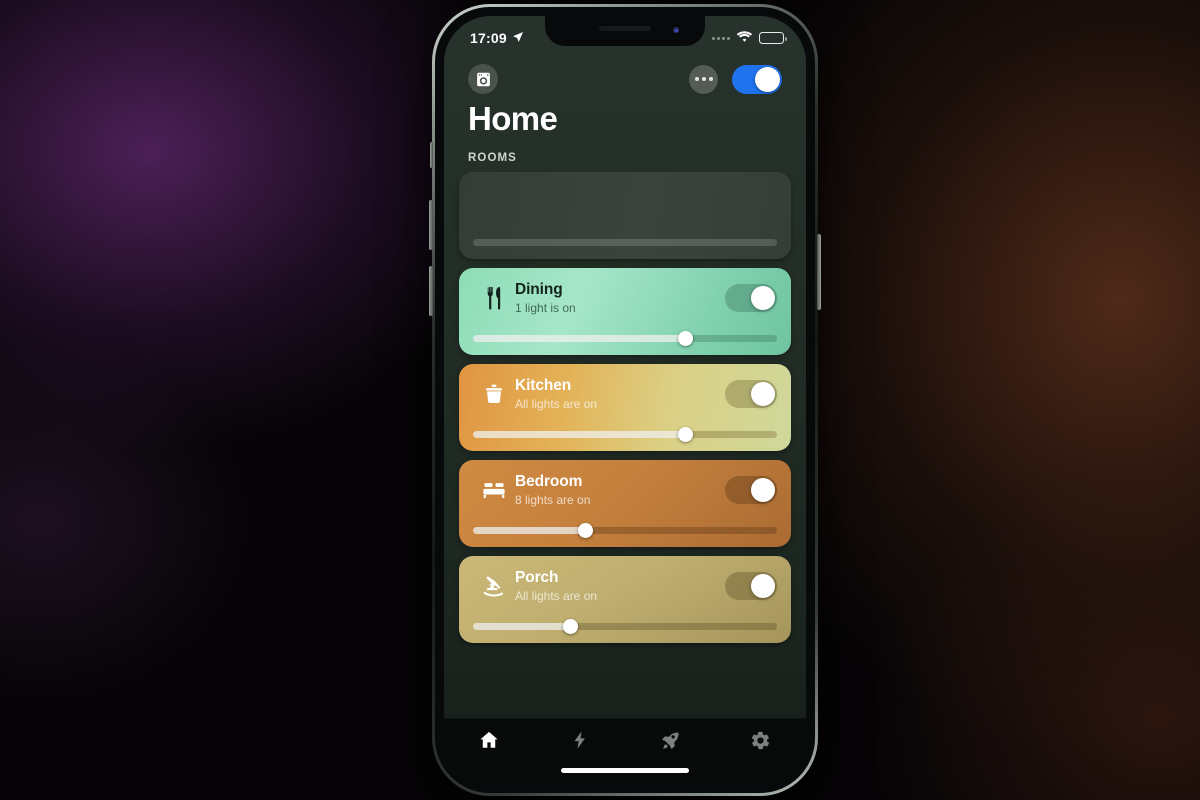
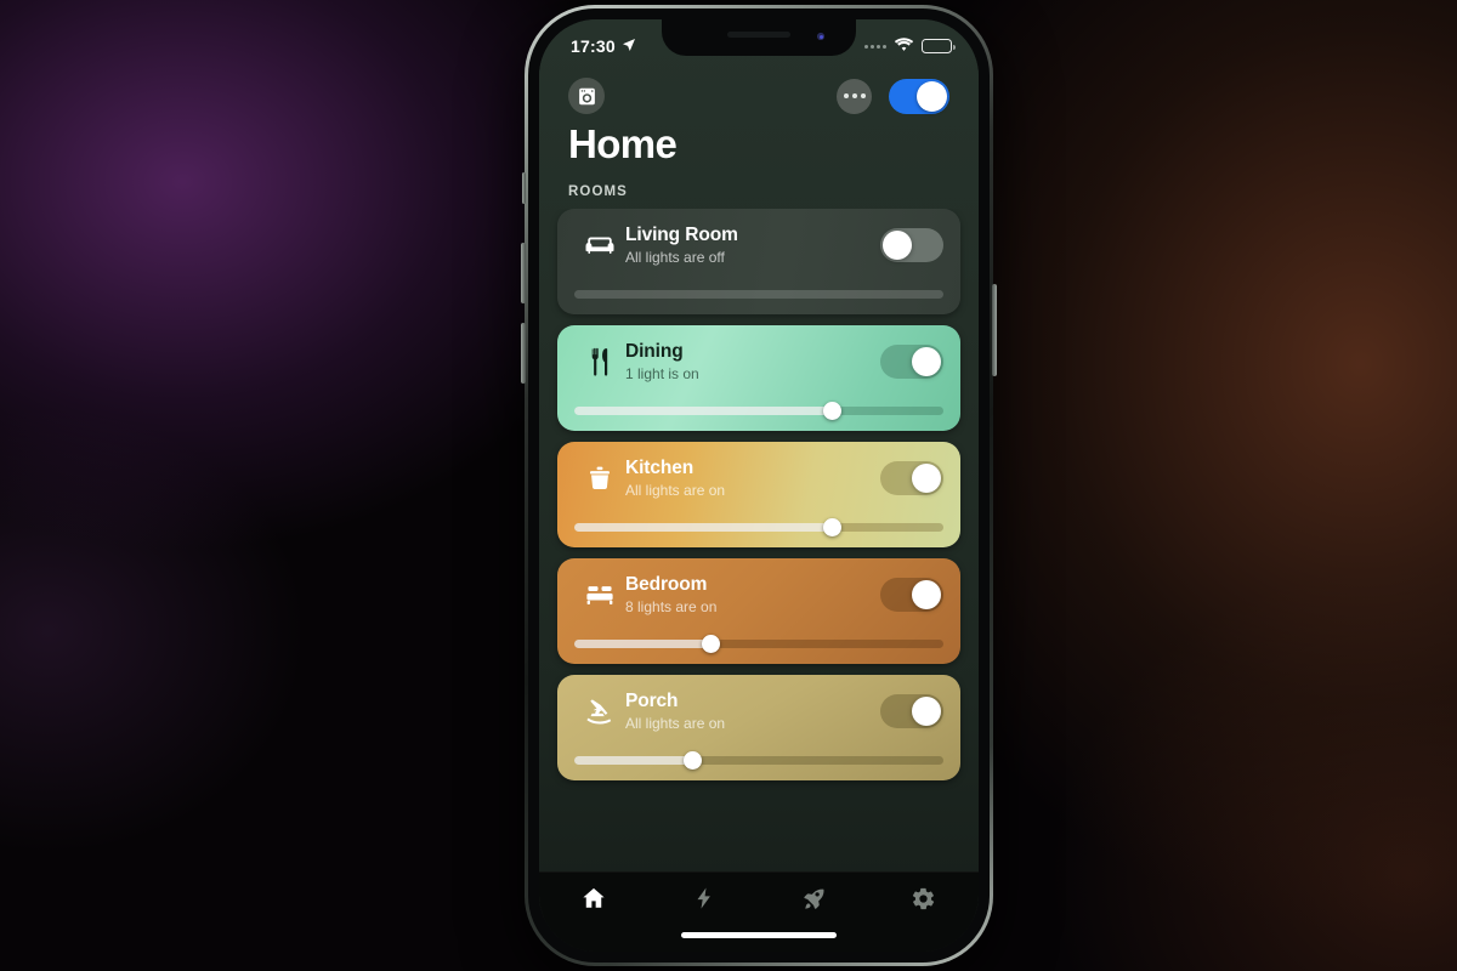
- 17:09
+ 17:30
  Home
  ROOMS
+ Living Room
+ All lights are off
  Dining
  1 light is on
  Kitchen
  All lights are on
  Bedroom
  8 lights are on
  Porch
  All lights are on
